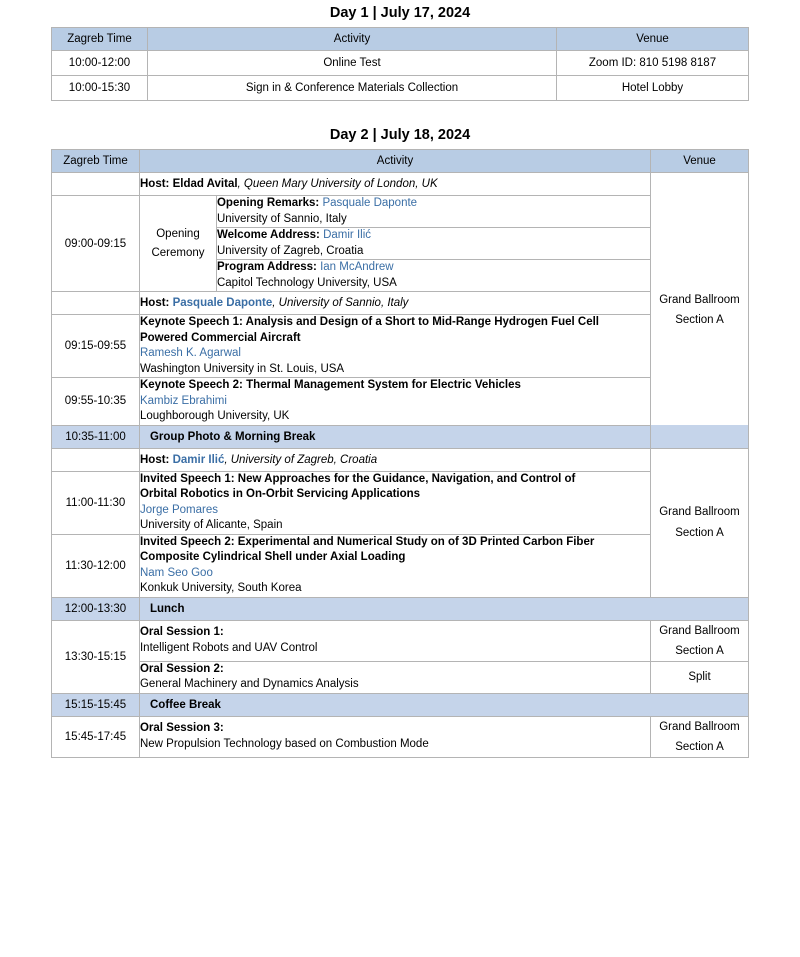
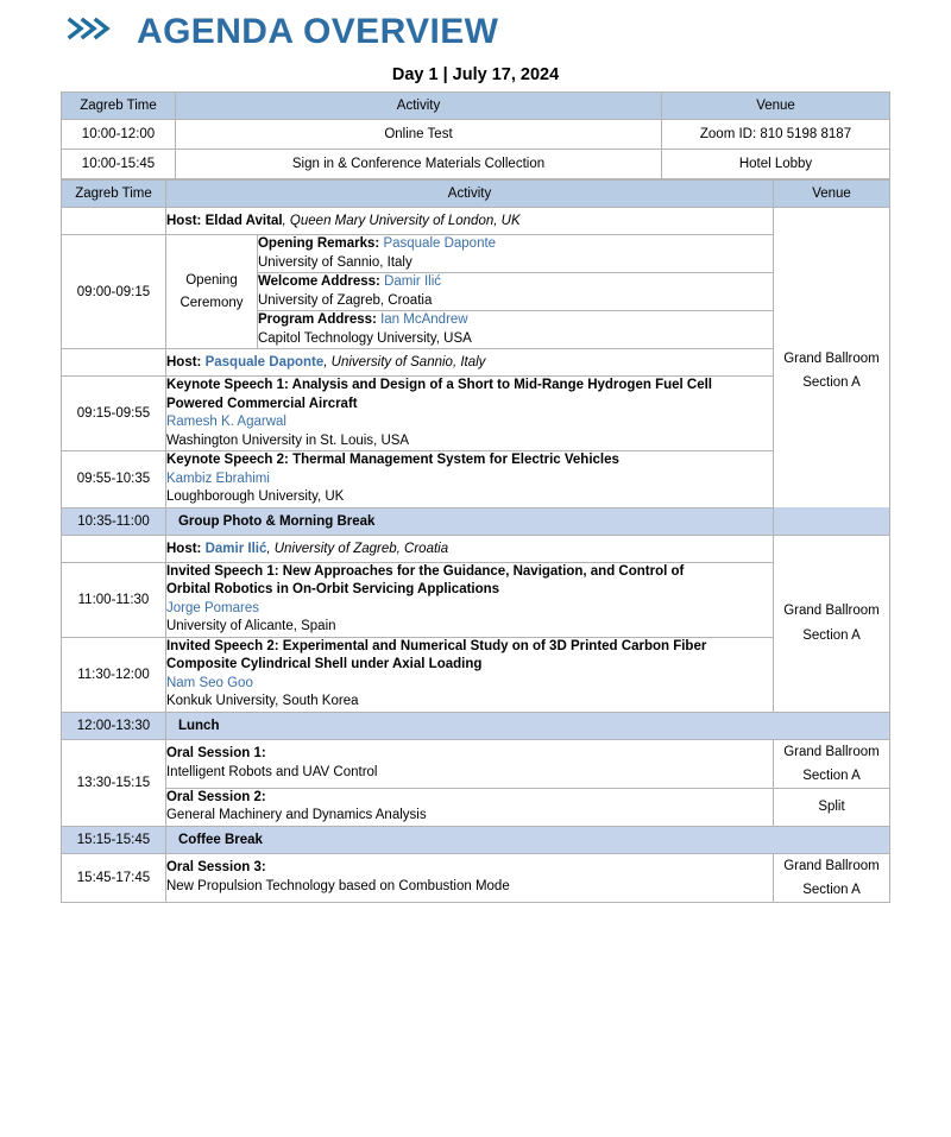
+ AGENDA OVERVIEW
  Day 1 | July 17, 2024
  Zagreb Time	Activity	Venue
  10:00-12:00	Online Test	Zoom ID: 810 5198 8187
- 10:00-15:30	Sign in & Conference Materials Collection	Hotel Lobby
+ 10:00-15:45	Sign in & Conference Materials Collection	Hotel Lobby
- Day 2 | July 18, 2024
  Zagreb Time	Activity	Venue
  	Host: Eldad Avital, Queen Mary University of London, UK	Grand Ballroom Section A
  09:00-09:15	Opening Ceremony	Opening Remarks: Pasquale Daponte University of Sannio, Italy
  Welcome Address: Damir Ilić University of Zagreb, Croatia
  Program Address: Ian McAndrew Capitol Technology University, USA
  	Host: Pasquale Daponte, University of Sannio, Italy
  09:15-09:55	Keynote Speech 1: Analysis and Design of a Short to Mid-Range Hydrogen Fuel Cell Powered Commercial Aircraft Ramesh K. Agarwal Washington University in St. Louis, USA
  09:55-10:35	Keynote Speech 2: Thermal Management System for Electric Vehicles Kambiz Ebrahimi Loughborough University, UK
  10:35-11:00	Group Photo & Morning Break
  	Host: Damir Ilić, University of Zagreb, Croatia	Grand Ballroom Section A
  11:00-11:30	Invited Speech 1: New Approaches for the Guidance, Navigation, and Control of Orbital Robotics in On-Orbit Servicing Applications Jorge Pomares University of Alicante, Spain
  11:30-12:00	Invited Speech 2: Experimental and Numerical Study on of 3D Printed Carbon Fiber Composite Cylindrical Shell under Axial Loading Nam Seo Goo Konkuk University, South Korea
  12:00-13:30	Lunch
  13:30-15:15	Oral Session 1: Intelligent Robots and UAV Control	Grand Ballroom Section A
  Oral Session 2: General Machinery and Dynamics Analysis	Split
  15:15-15:45	Coffee Break
  15:45-17:45	Oral Session 3: New Propulsion Technology based on Combustion Mode	Grand Ballroom Section A
